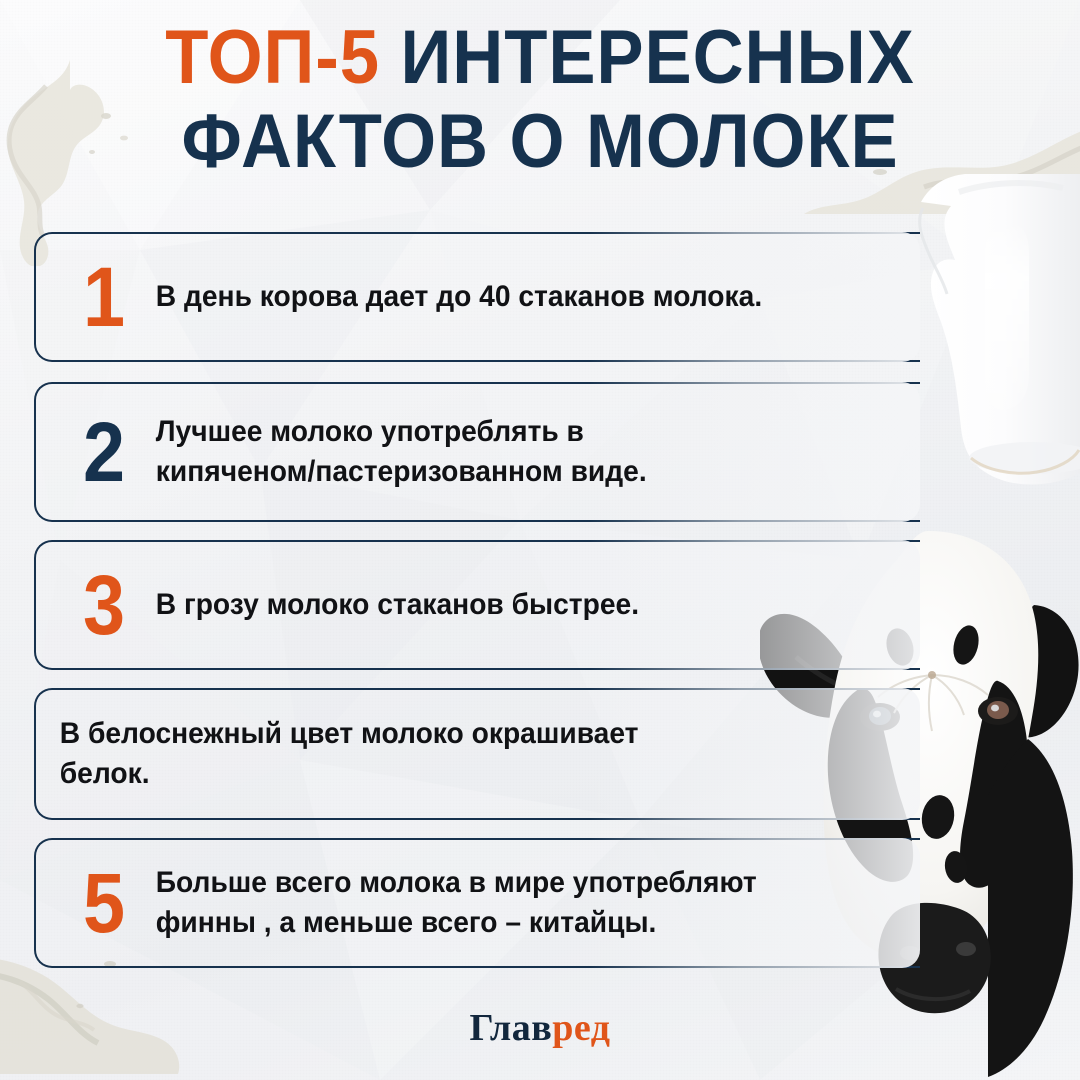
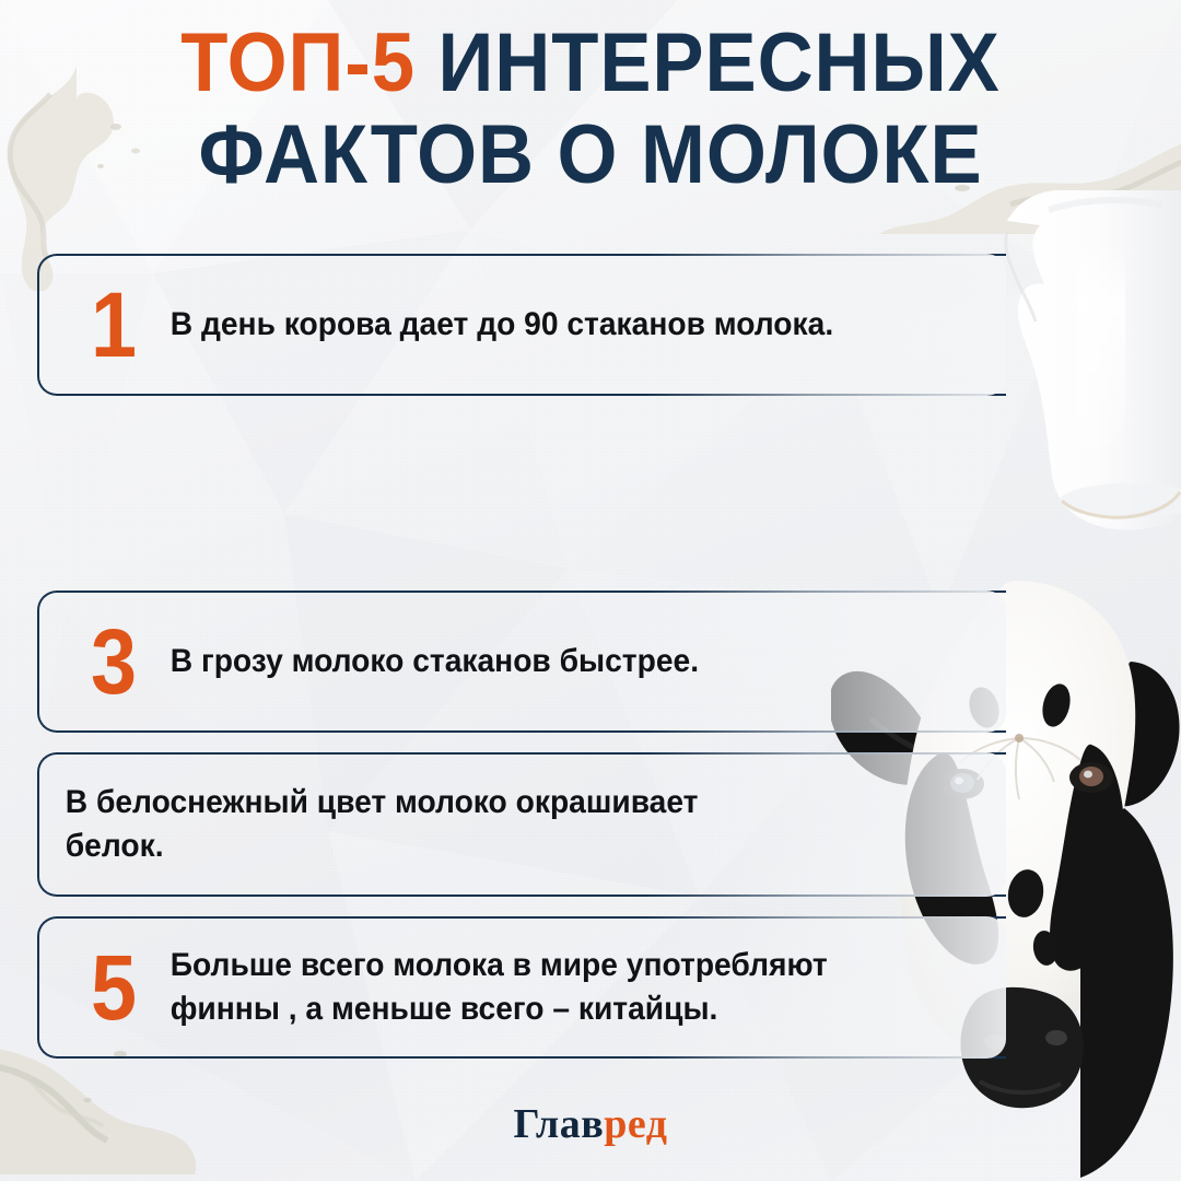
  ТОП-5 ИНТЕРЕСНЫХ
  ФАКТОВ О МОЛОКЕ
  1
- В день корова дает до 40 стаканов молока.
+ В день корова дает до 90 стаканов молока.
- 2
- Лучшее молоко употреблять в
- кипяченом/пастеризованном виде.
  3
  В грозу молоко стаканов быстрее.
  В белоснежный цвет молоко окрашивает
  белок.
  5
  Больше всего молока в мире употребляют
  финны , а меньше всего – китайцы.
  Главред
